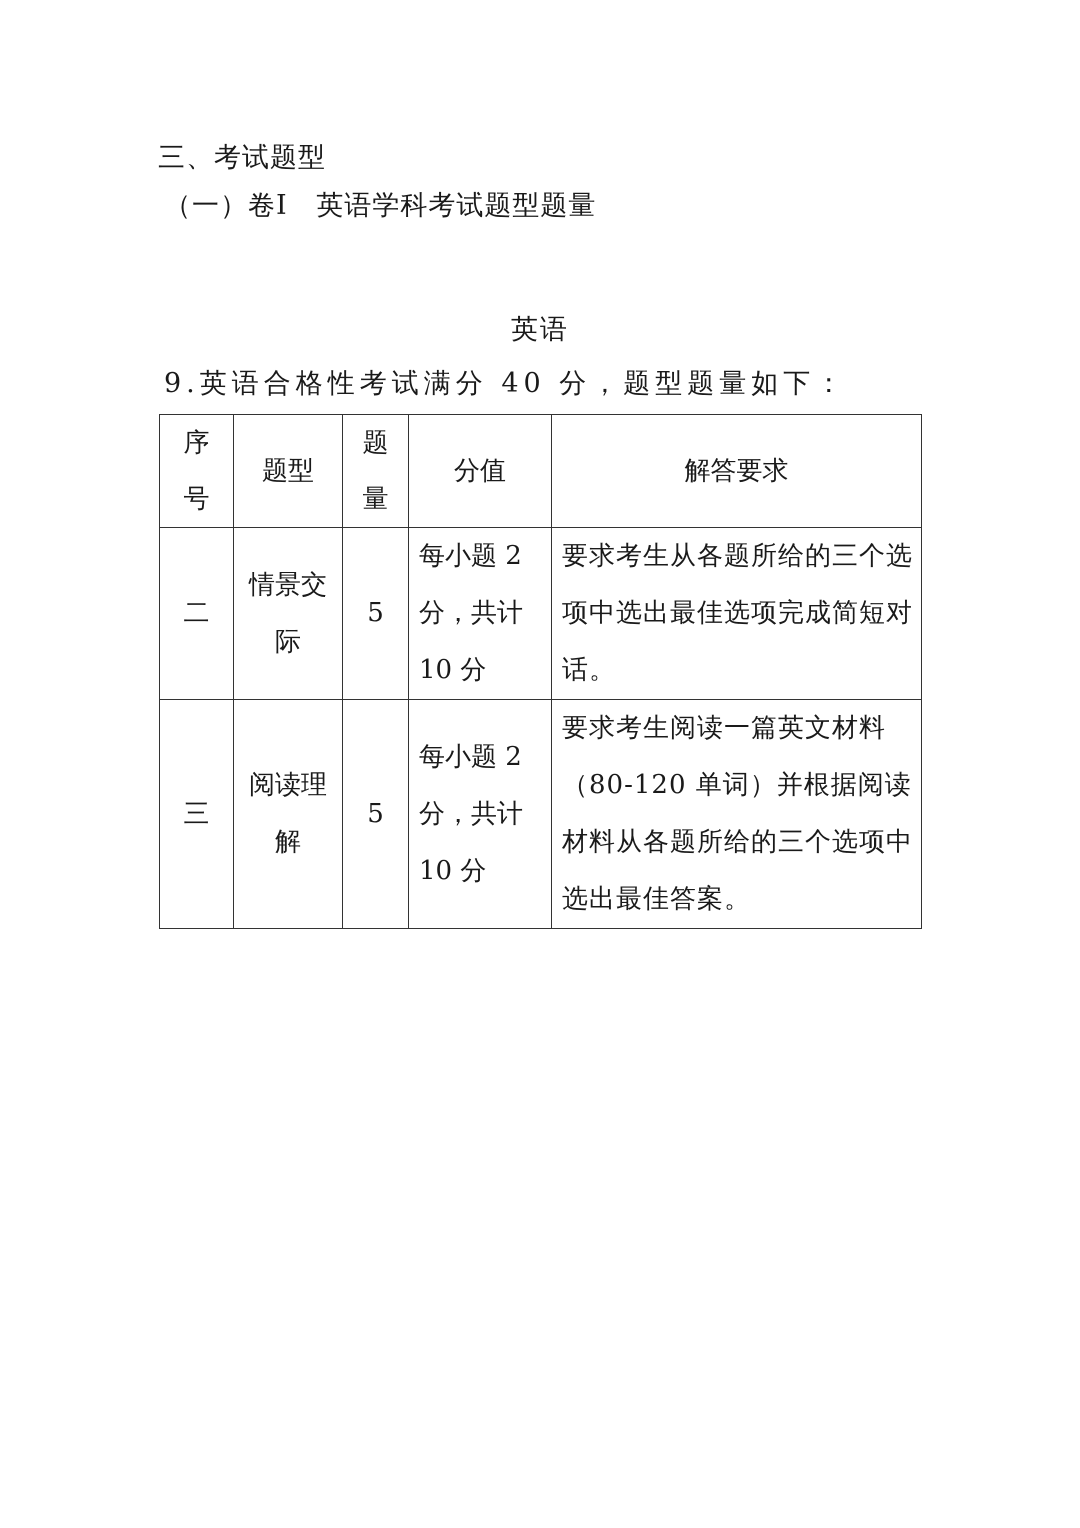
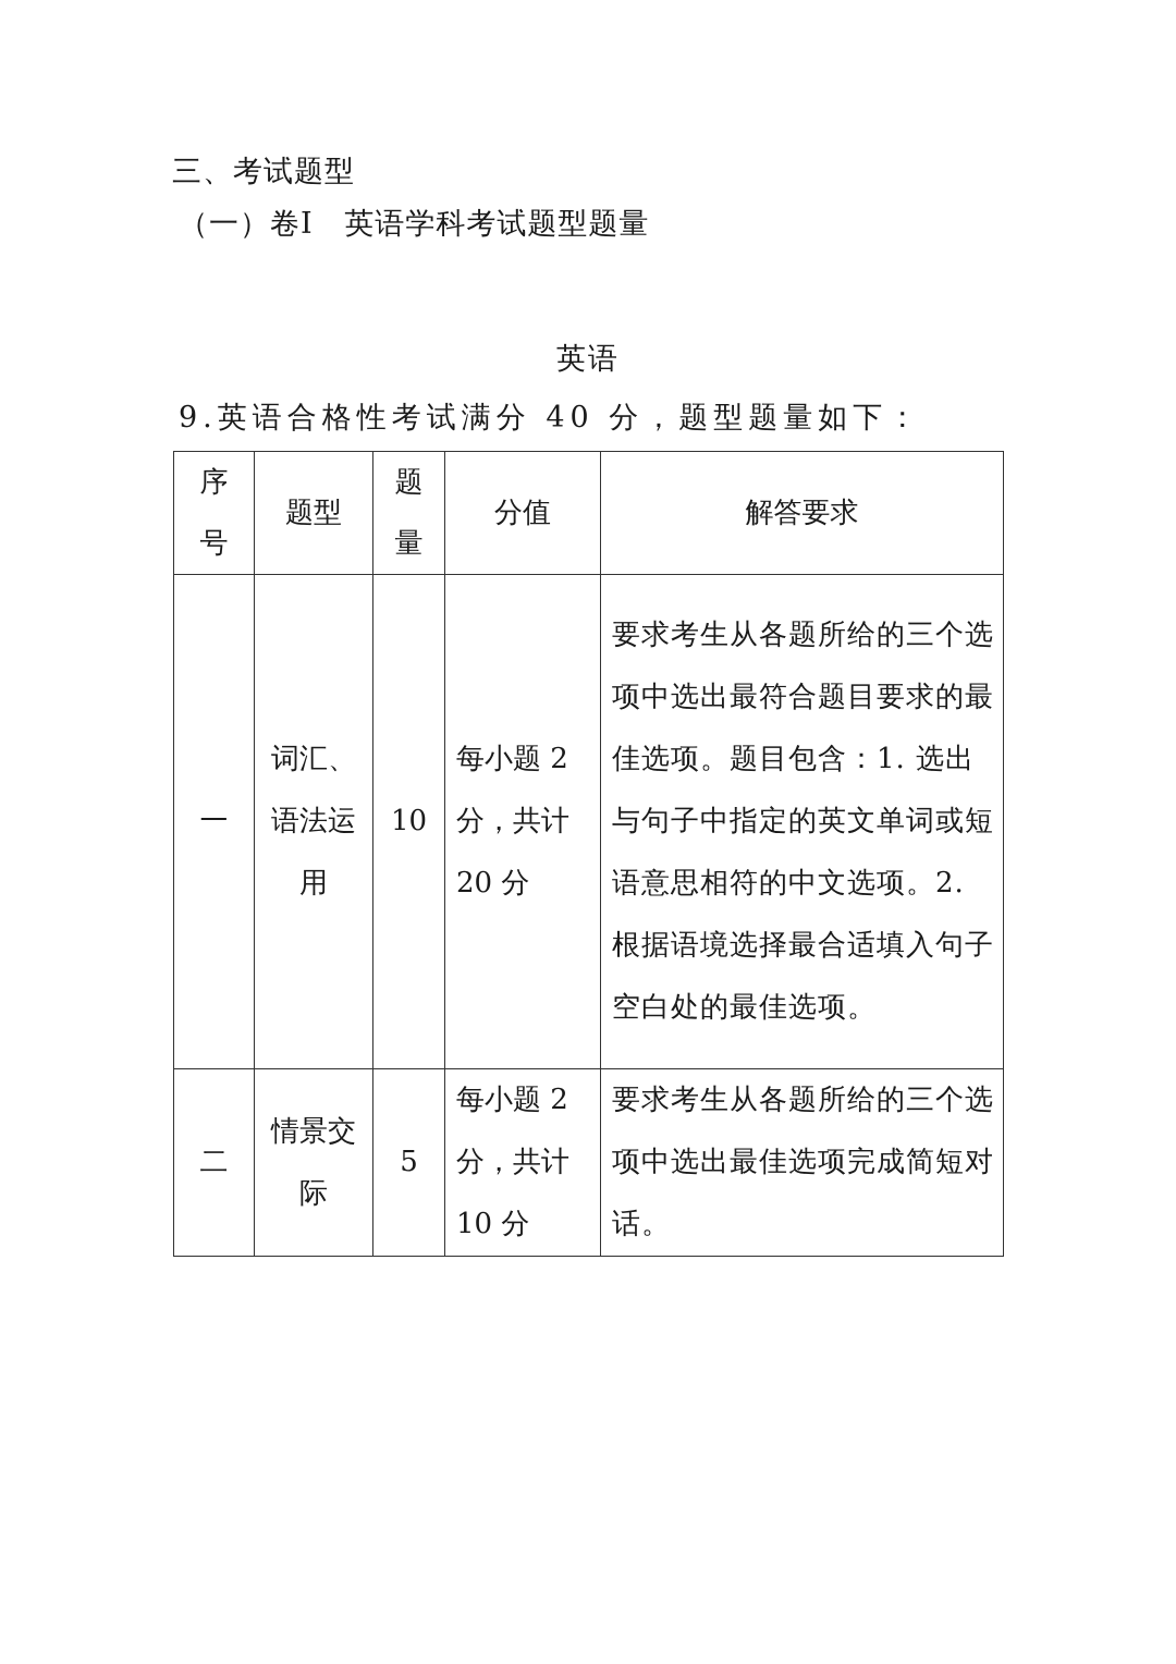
  三、考试题型
  （一）卷Ⅰ 英语学科考试题型题量
  英语
  9.英语合格性考试满分 40 分，题型题量如下：
  序号	题型	题量	分值	解答要求
+ 一	词汇、语法运用	10	每小题 2 分，共计 20 分	要求考生从各题所给的三个选项中选出最符合题目要求的最佳选项。题目包含：1. 选出与句子中指定的英文单词或短语意思相符的中文选项。2. 根据语境选择最合适填入句子空白处的最佳选项。
  二	情景交际	5	每小题 2 分，共计 10 分	要求考生从各题所给的三个选项中选出最佳选项完成简短对话。
- 三	阅读理解	5	每小题 2 分，共计 10 分	要求考生阅读一篇英文材料（80-120 单词）并根据阅读材料从各题所给的三个选项中选出最佳答案。
